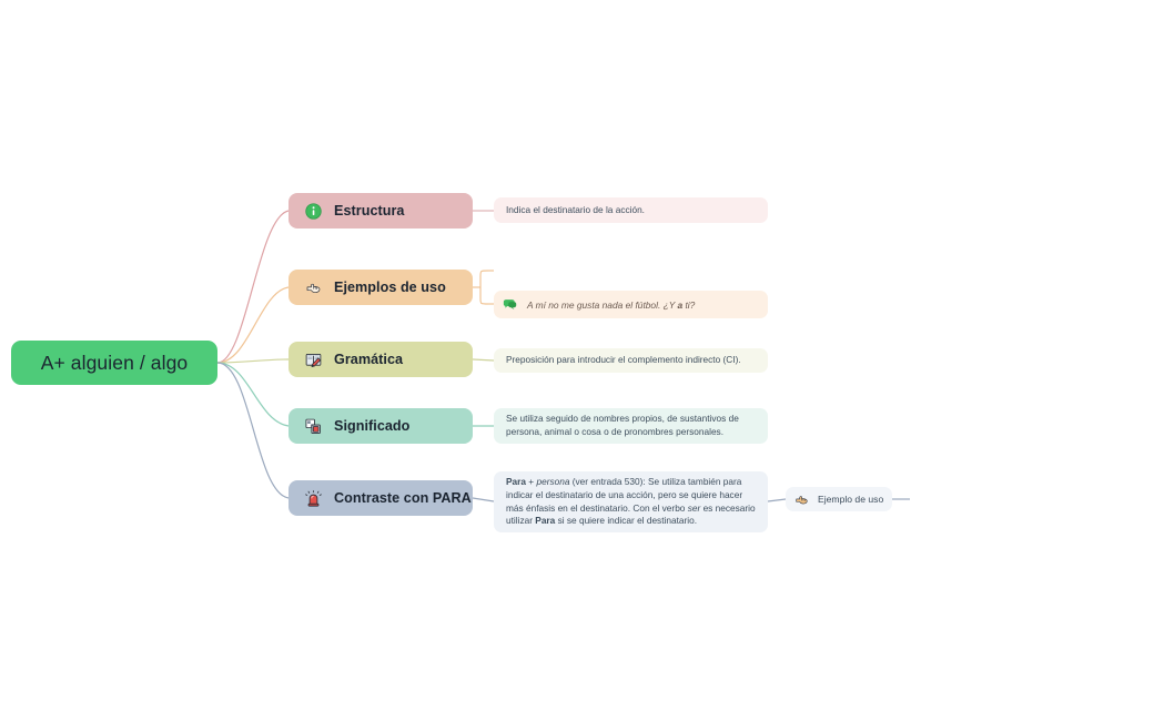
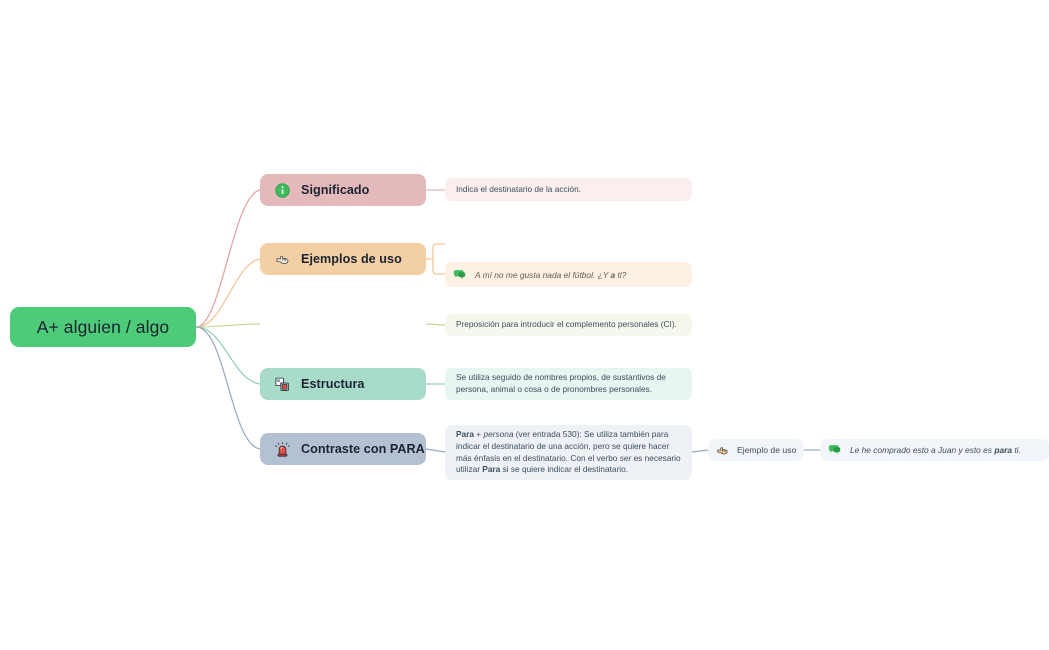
  A+ alguien / algo
- Estructura
+ Significado
  Indica el destinatario de la acción.
  Ejemplos de uso
  A mí no me gusta nada el fútbol. ¿Y a ti?
- Gramática
- Preposición para introducir el complemento indirecto (CI).
+ Preposición para introducir el complemento personales (CI).
- Significado
+ Estructura
  Se utiliza seguido de nombres propios, de sustantivos de persona, animal o cosa o de pronombres personales.
  Contraste con PARA
  Para + persona (ver entrada 530): Se utiliza también para indicar el destinatario de una acción, pero se quiere hacer más énfasis en el destinatario. Con el verbo ser es necesario utilizar Para si se quiere indicar el destinatario.
  Ejemplo de uso
+ Le he comprado esto a Juan y esto es para ti.
